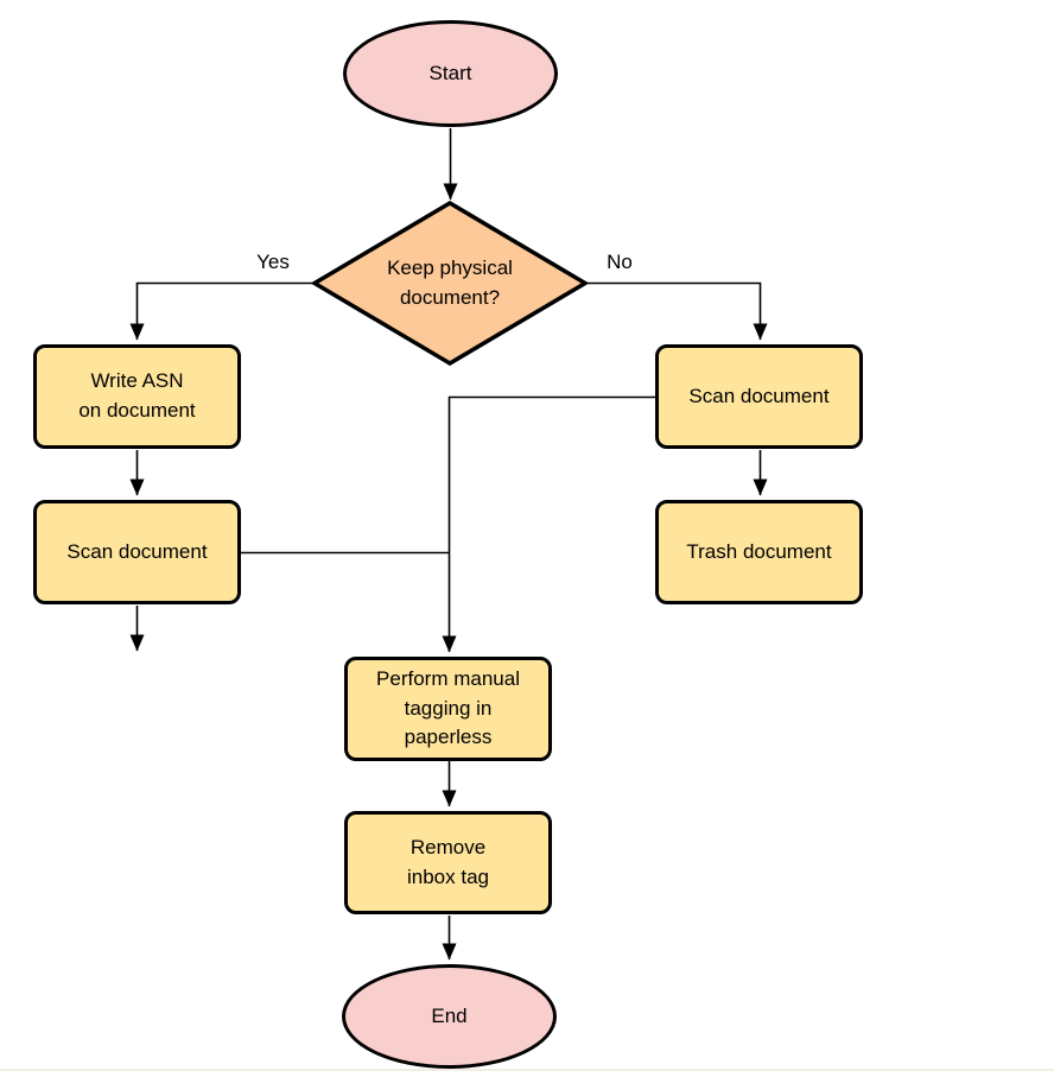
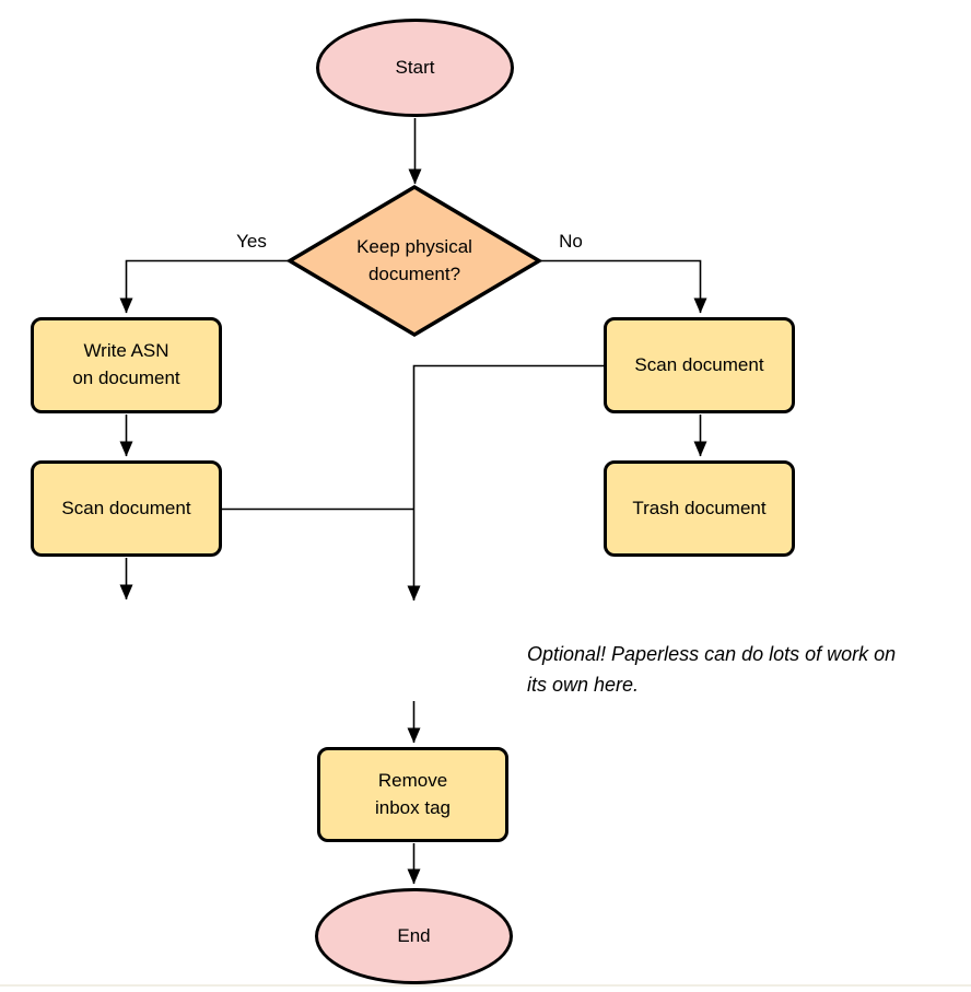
  Start
  Keep physical
  document?
  Write ASN
  on document
  Scan document
  Scan document
  Trash document
- Perform manual
- tagging in
- paperless
  Remove
  inbox tag
  End
  Yes
  No
+ Optional! Paperless can do lots of work on
+ its own here.
